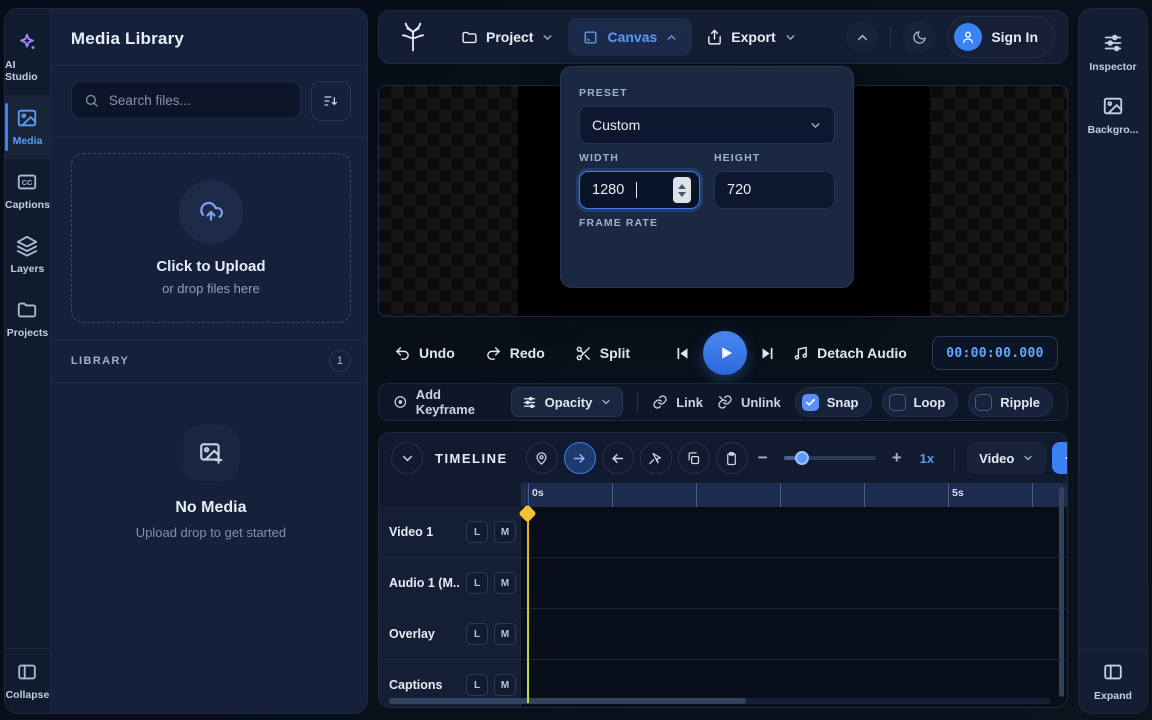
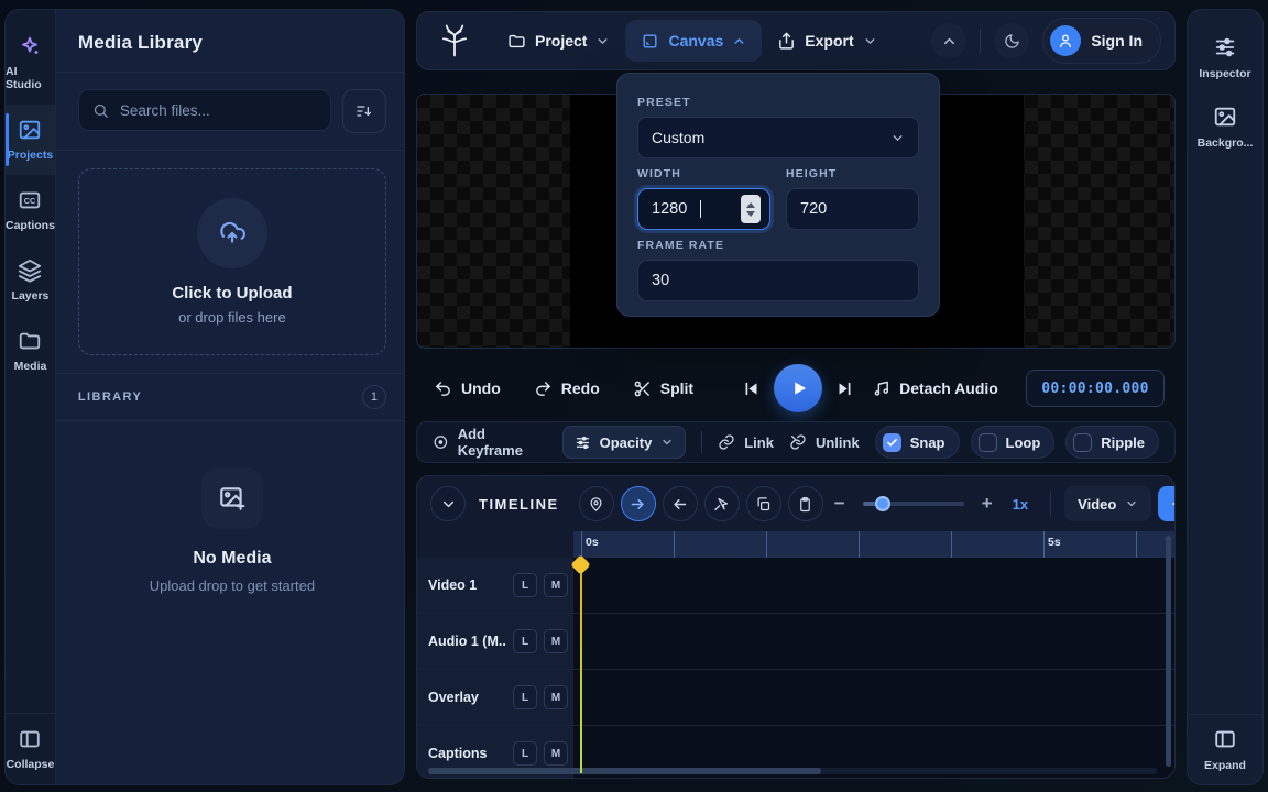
  AI Studio
- Media
+ Projects
  CC
  Captions
  Layers
- Projects
+ Media
  Collapse
  Media Library
  Search files...
  Click to Upload
  or drop files here
  LIBRARY
  1
  No Media
  Upload drop to get started
  Project
  Canvas
  Export
  Sign In
  PRESET
  Custom
  WIDTH
  1280
  HEIGHT
  720
  FRAME RATE
+ 30
  Undo
  Redo
  Split
  Detach Audio
  00:00:00.000
  Add Keyframe
  Opacity
  Link
  Unlink
  Snap
  Loop
  Ripple
  TIMELINE
  −
  +
  1x
  Video
  0s
  5s
  Video 1
  L
  M
  Audio 1 (M..
  L
  M
  Overlay
  L
  M
  Captions
  L
  M
  Inspector
  Backgro...
  Expand
